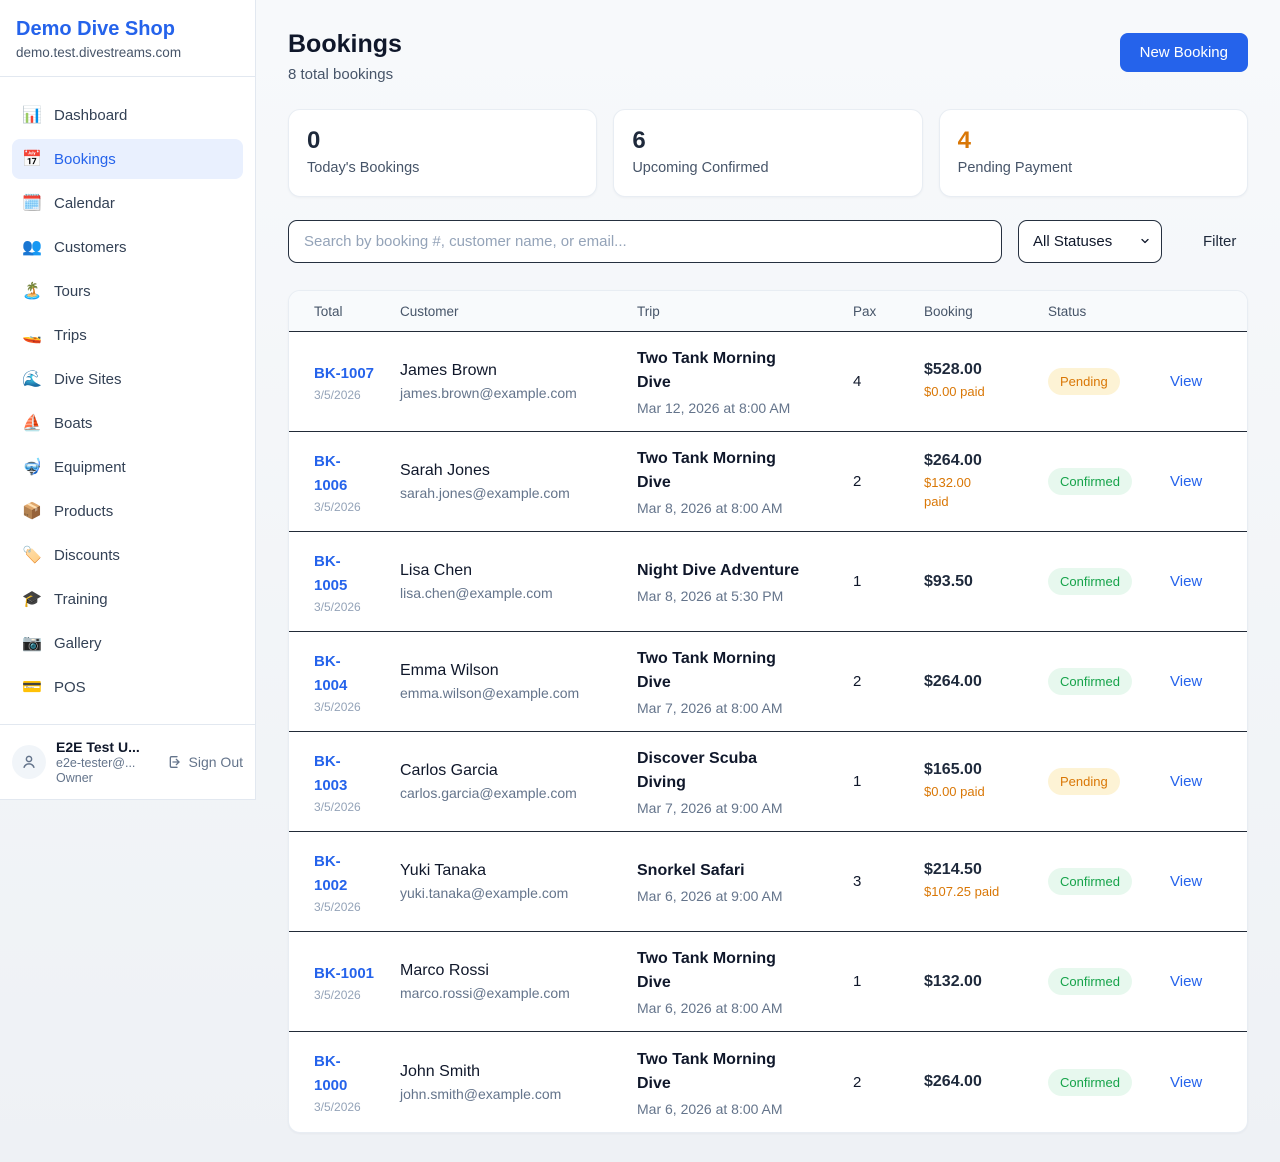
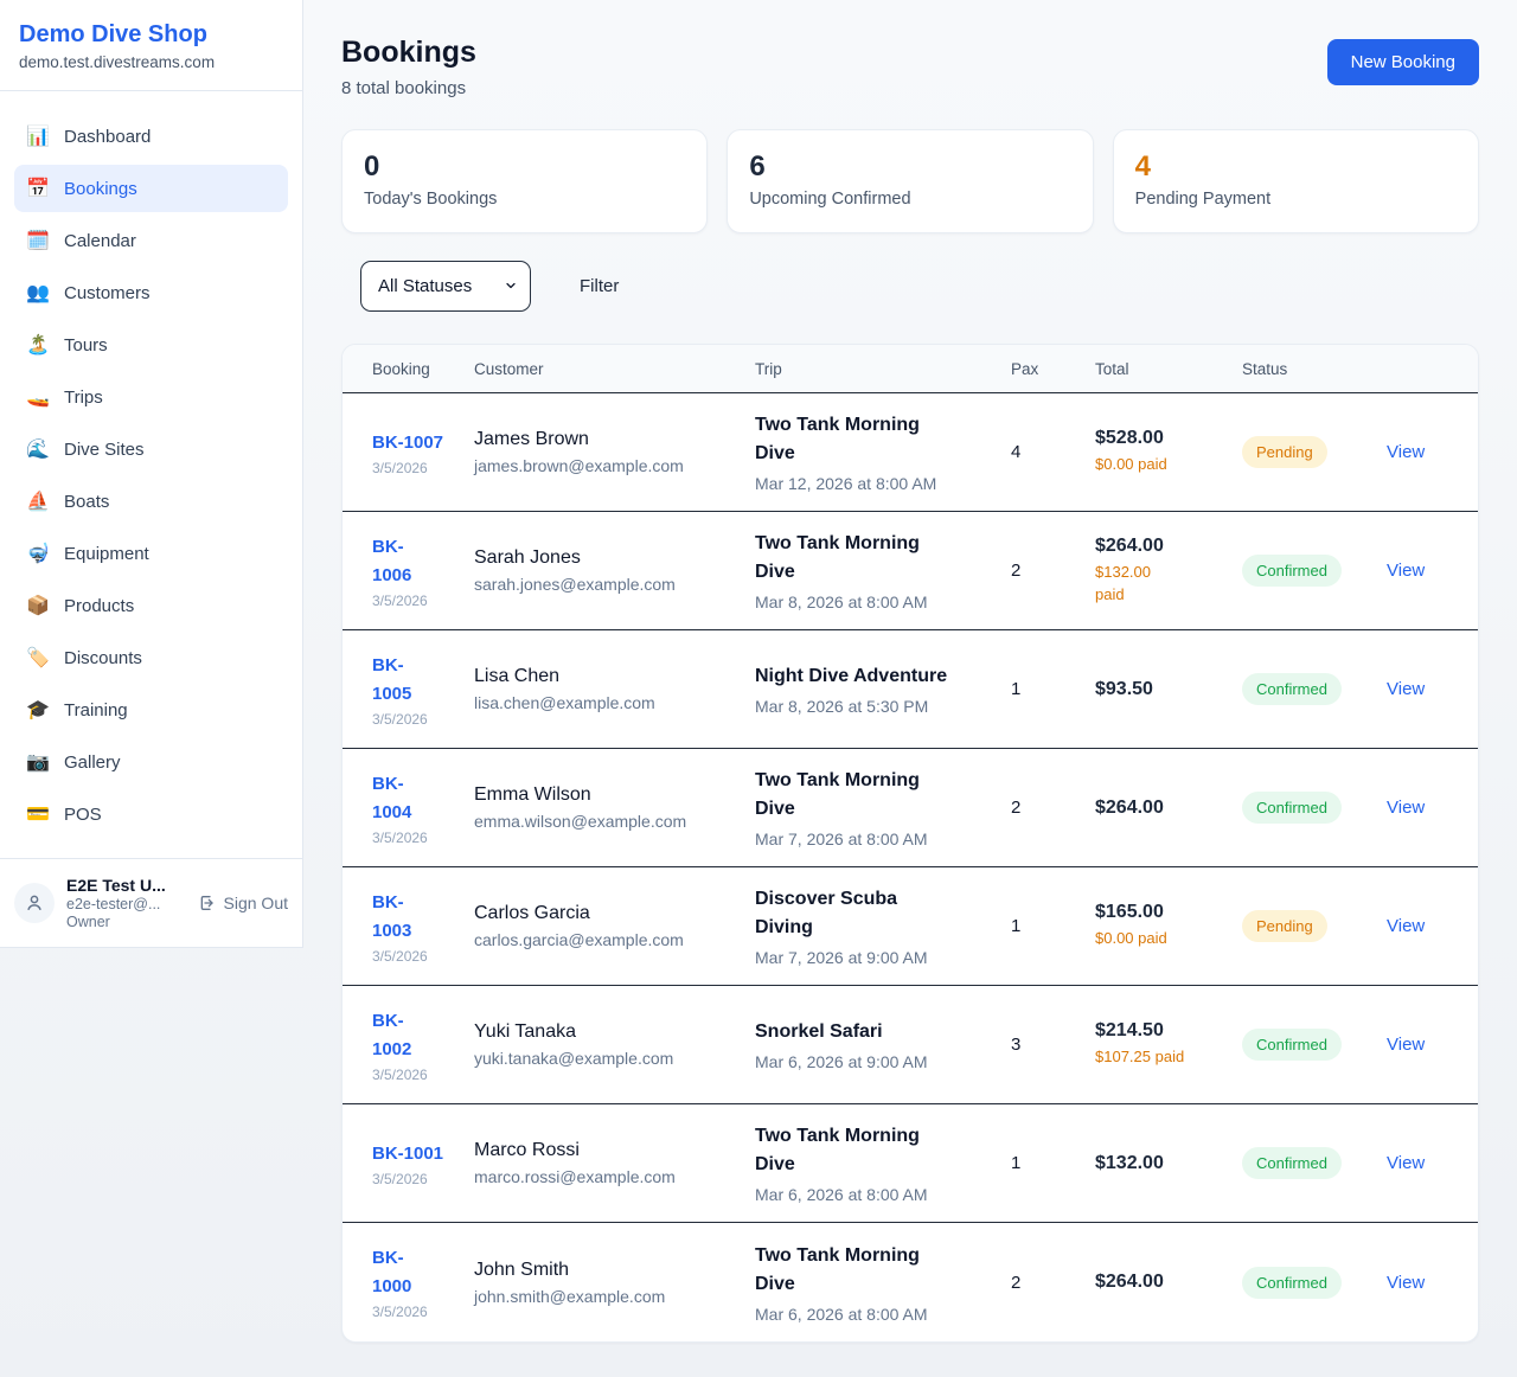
  Demo Dive Shop
  demo.test.divestreams.com
  📊
  Dashboard
  📅
  Bookings
  🗓️
  Calendar
  👥
  Customers
  🏝️
  Tours
  🚤
  Trips
  🌊
  Dive Sites
  ⛵
  Boats
  🤿
  Equipment
  📦
  Products
  🏷️
  Discounts
  🎓
  Training
  📷
  Gallery
  💳
  POS
  E2E Test U...
  e2e-tester@...
  Owner
  Sign Out
  Bookings
  8 total bookings
  New Booking
  0
  Today's Bookings
  6
  Upcoming Confirmed
  4
  Pending Payment
- Search by booking #, customer name, or email...
  All Statuses
  Filter
- Total
+ Booking
  Customer
  Trip
  Pax
- Booking
+ Total
  Status
  BK-1007
  3/5/2026
  James Brown
  james.brown@example.com
  Two Tank Morning
  Dive
  Mar 12, 2026 at 8:00 AM
  4
  $528.00
  $0.00 paid
  Pending
  View
  BK-
  1006
  3/5/2026
  Sarah Jones
  sarah.jones@example.com
  Two Tank Morning
  Dive
  Mar 8, 2026 at 8:00 AM
  2
  $264.00
  $132.00
  paid
  Confirmed
  View
  BK-
  1005
  3/5/2026
  Lisa Chen
  lisa.chen@example.com
  Night Dive Adventure
  Mar 8, 2026 at 5:30 PM
  1
  $93.50
  Confirmed
  View
  BK-
  1004
  3/5/2026
  Emma Wilson
  emma.wilson@example.com
  Two Tank Morning
  Dive
  Mar 7, 2026 at 8:00 AM
  2
  $264.00
  Confirmed
  View
  BK-
  1003
  3/5/2026
  Carlos Garcia
  carlos.garcia@example.com
  Discover Scuba
  Diving
  Mar 7, 2026 at 9:00 AM
  1
  $165.00
  $0.00 paid
  Pending
  View
  BK-
  1002
  3/5/2026
  Yuki Tanaka
  yuki.tanaka@example.com
  Snorkel Safari
  Mar 6, 2026 at 9:00 AM
  3
  $214.50
  $107.25 paid
  Confirmed
  View
  BK-1001
  3/5/2026
  Marco Rossi
  marco.rossi@example.com
  Two Tank Morning
  Dive
  Mar 6, 2026 at 8:00 AM
  1
  $132.00
  Confirmed
  View
  BK-
  1000
  3/5/2026
  John Smith
  john.smith@example.com
  Two Tank Morning
  Dive
  Mar 6, 2026 at 8:00 AM
  2
  $264.00
  Confirmed
  View
